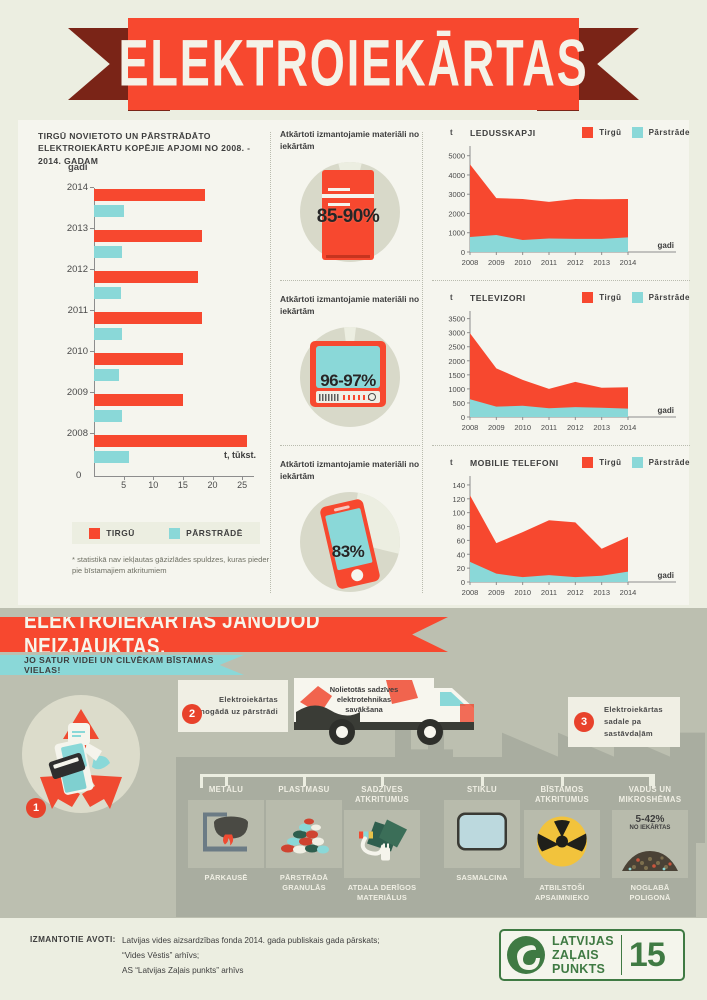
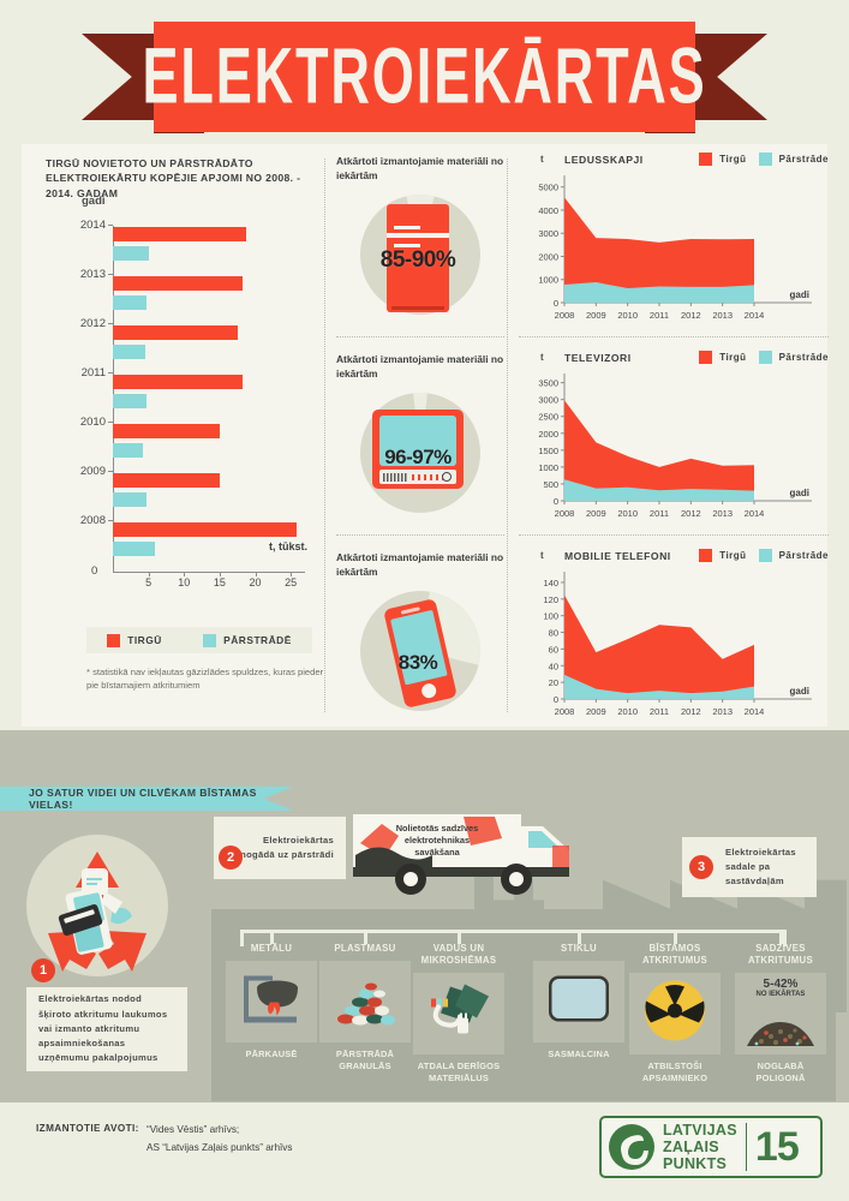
  ELEKTROIEKĀRTAS
  TIRGŪ NOVIETOTO UN PĀRSTRĀDĀTO ELEKTROIEKĀRTU KOPĒJIE APJOMI NO 2008. - 2014. GADAM
  gadi
  2014
  2013
  2012
  2011
  2010
  2009
  2008
  5
  10
  15
  20
  25
  0
  t, tūkst.
  TIRGŪ
  PĀRSTRĀDĒ
  * statistikā nav iekļautas gāzizlādes spuldzes, kuras pieder pie bīstamajiem atkritumiem
  Atkārtoti izmantojamie materiāli no iekārtām
  85-90%
  Atkārtoti izmantojamie materiāli no iekārtām
  96-97%
  Atkārtoti izmantojamie materiāli no iekārtām
  83%
  t
  LEDUSSKAPJI
  Tirgū
  Pārstrāde
  0
  1000
  2000
  3000
  4000
  5000
  2008
  2009
  2010
  2011
  2012
  2013
  2014
  gadi
  t
  TELEVIZORI
  Tirgū
  Pārstrāde
  0
  500
  1000
  1500
  2000
  2500
  3000
  3500
  2008
  2009
  2010
  2011
  2012
  2013
  2014
  gadi
  t
  MOBILIE TELEFONI
  Tirgū
  Pārstrāde
  0
  20
  40
  60
  80
  100
  120
  140
  2008
  2009
  2010
  2011
  2012
  2013
  2014
  gadi
- ELEKTROIEKĀRTAS JĀNODOD NEIZJAUKTAS,
  JO SATUR VIDEI UN CILVĒKAM BĪSTAMAS VIELAS!
  1
+ Elektroiekārtas nodod šķiroto atkritumu laukumos vai izmanto atkritumu apsaimniekošanas uzņēmumu pakalpojumus
  Elektroiekārtas nogādā uz pārstrādi
  2
  Nolietotās sadzīves
  elektrotehnikas
  savākšana
  Elektroiekārtas sadale pa sastāvdaļām
  3
  METĀLU
  PĀRKAUSĒ
  PLASTMASU
  PĀRSTRĀDĀ GRANULĀS
- SADZĪVES ATKRITUMUS
+ VADUS UN MIKROSHĒMAS
  ATDALA DERĪGOS MATERIĀLUS
  STIKLU
  SASMALCINA
  BĪSTAMOS ATKRITUMUS
  ATBILSTOŠI APSAIMNIEKO
- VADUS UN MIKROSHĒMAS
+ SADZĪVES ATKRITUMUS
  5-42%
  NOGLABĀ POLIGONĀ
  IZMANTOTIE AVOTI:
- Latvijas vides aizsardzības fonda 2014. gada publiskais gada pārskats;
  “Vides Vēstis” arhīvs;
  AS “Latvijas Zaļais punkts” arhīvs
  LATVIJAS
  ZAĻAIS
  PUNKTS
  15
